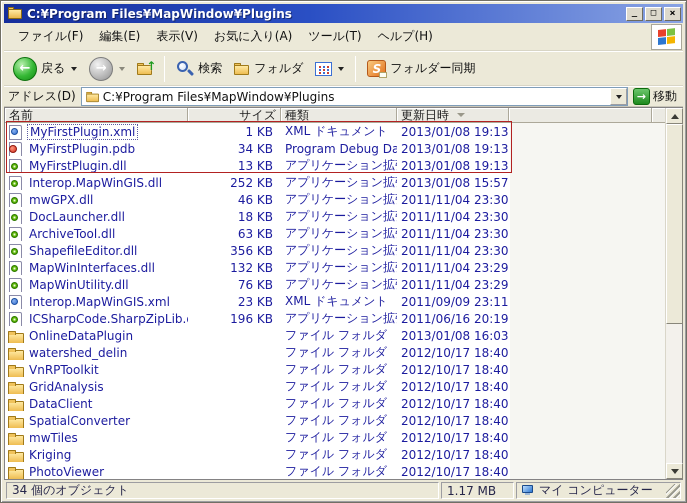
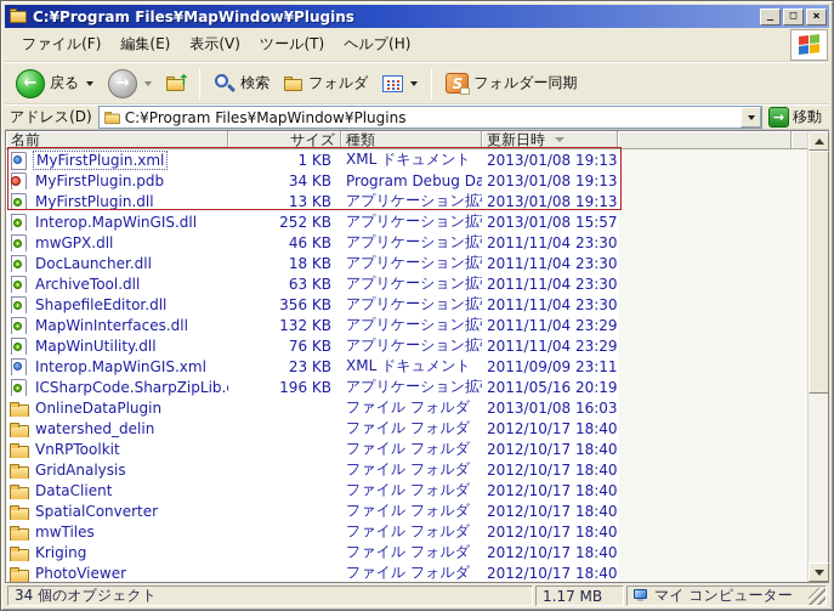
  C:¥Program Files¥MapWindow¥Plugins
  _
  □
  ×
  ファイル(F)
  編集(E)
  表示(V)
- お気に入り(A)
  ツール(T)
  ヘルプ(H)
  ←
  戻る
  →
  ↑
  検索
  フォルダ
  S
  フォルダー同期
  アドレス(D)
  C:¥Program Files¥MapWindow¥Plugins
  →
  移動
  名前
  サイズ
  種類
  更新日時
  MyFirstPlugin.xml
  1 KB
  XML ドキュメント
  2013/01/08 19:13
  MyFirstPlugin.pdb
  34 KB
  Program Debug Da
  2013/01/08 19:13
  MyFirstPlugin.dll
  13 KB
  アプリケーション拡
  2013/01/08 19:13
  Interop.MapWinGIS.dll
  252 KB
  アプリケーション拡
  2013/01/08 15:57
  mwGPX.dll
  46 KB
  アプリケーション拡
  2011/11/04 23:30
  DocLauncher.dll
  18 KB
  アプリケーション拡
  2011/11/04 23:30
  ArchiveTool.dll
  63 KB
  アプリケーション拡
  2011/11/04 23:30
  ShapefileEditor.dll
  356 KB
  アプリケーション拡
  2011/11/04 23:30
  MapWinInterfaces.dll
  132 KB
  アプリケーション拡
  2011/11/04 23:29
  MapWinUtility.dll
  76 KB
  アプリケーション拡
  2011/11/04 23:29
  Interop.MapWinGIS.xml
  23 KB
  XML ドキュメント
  2011/09/09 23:11
  ICSharpCode.SharpZipLib.
  196 KB
  アプリケーション拡
- 2011/06/16 20:19
+ 2011/05/16 20:19
  OnlineDataPlugin
  ファイル フォルダ
  2013/01/08 16:03
  watershed_delin
  ファイル フォルダ
  2012/10/17 18:40
  VnRPToolkit
  ファイル フォルダ
  2012/10/17 18:40
  GridAnalysis
  ファイル フォルダ
  2012/10/17 18:40
  DataClient
  ファイル フォルダ
  2012/10/17 18:40
  SpatialConverter
  ファイル フォルダ
  2012/10/17 18:40
  mwTiles
  ファイル フォルダ
  2012/10/17 18:40
  Kriging
  ファイル フォルダ
  2012/10/17 18:40
  PhotoViewer
  ファイル フォルダ
  2012/10/17 18:40
  34 個のオブジェクト
  1.17 MB
  マイ コンピューター
